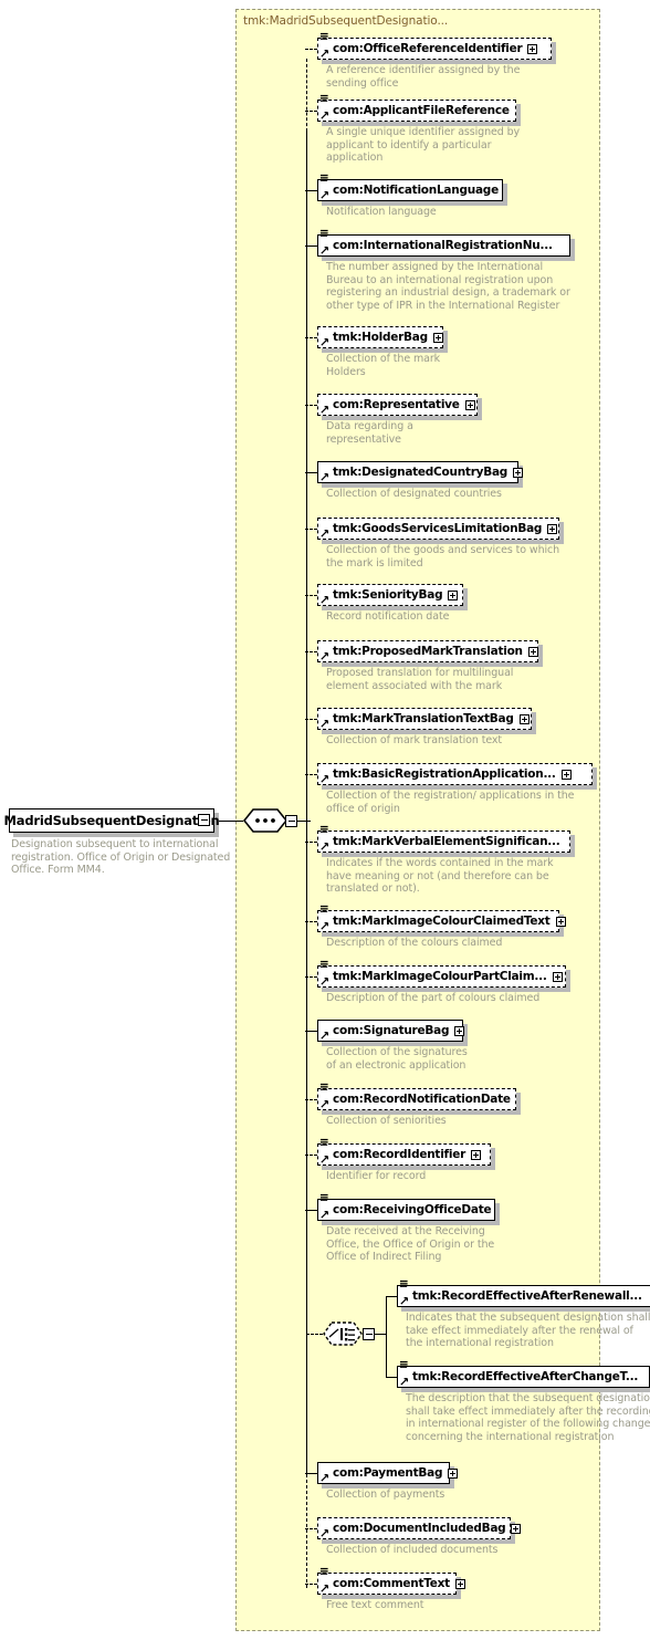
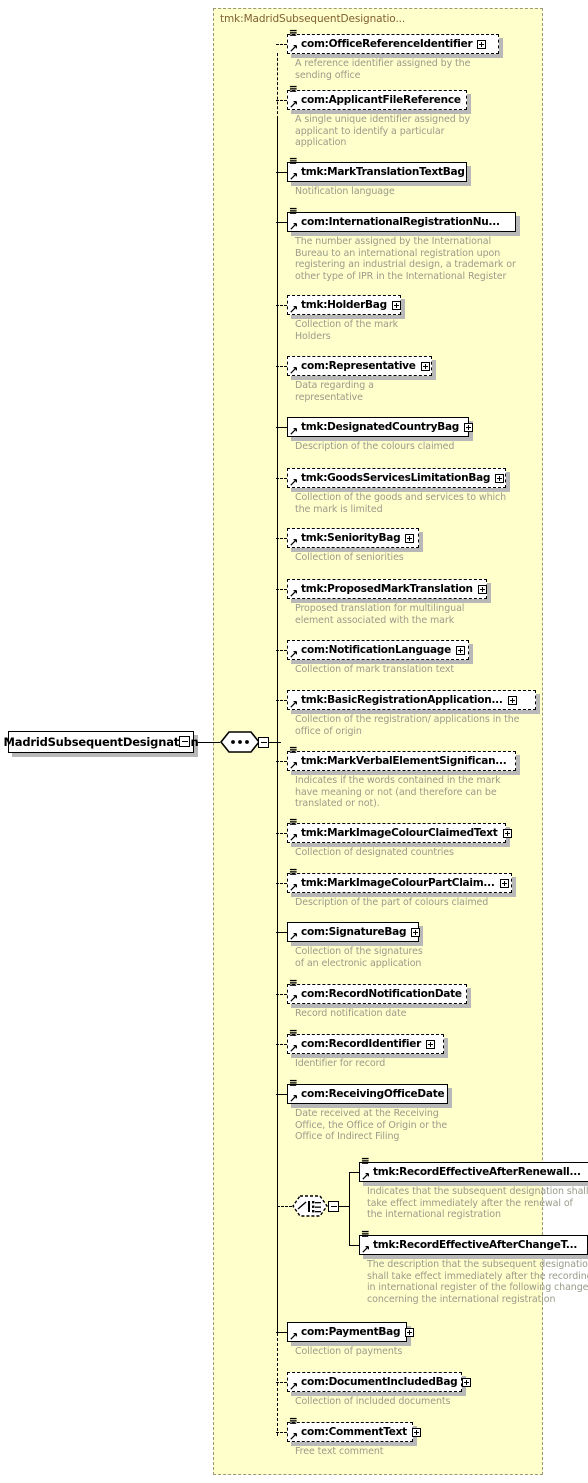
  tmk:MadridSubsequentDesignatio...
  MadridSubsequentDesignatn
- Designation subsequent to international
- registration. Office of Origin or Designated
- Office. Form MM4.
  com:OfficeReferenceIdentifier
  A reference identifier assigned by the
  sending office
  com:ApplicantFileReference
  A single unique identifier assigned by
  applicant to identify a particular
  application
- com:NotificationLanguage
+ tmk:MarkTranslationTextBag
  Notification language
  com:InternationalRegistrationNu...
  The number assigned by the International
  Bureau to an international registration upon
  registering an industrial design, a trademark or
  other type of IPR in the International Register
  tmk:HolderBag
  Collection of the mark
  Holders
  com:Representative
  Data regarding a
  representative
  tmk:DesignatedCountryBag
- Collection of designated countries
+ Description of the colours claimed
  tmk:GoodsServicesLimitationBag
  Collection of the goods and services to which
  the mark is limited
  tmk:SeniorityBag
- Record notification date
+ Collection of seniorities
  tmk:ProposedMarkTranslation
  Proposed translation for multilingual
  element associated with the mark
- tmk:MarkTranslationTextBag
+ com:NotificationLanguage
  Collection of mark translation text
  tmk:BasicRegistrationApplication...
  Collection of the registration/ applications in the
  office of origin
  tmk:MarkVerbalElementSignifican...
  Indicates if the words contained in the mark
  have meaning or not (and therefore can be
  translated or not).
  tmk:MarkImageColourClaimedText
- Description of the colours claimed
+ Collection of designated countries
  tmk:MarkImageColourPartClaim...
  Description of the part of colours claimed
  com:SignatureBag
  Collection of the signatures
  of an electronic application
  com:RecordNotificationDate
- Collection of seniorities
+ Record notification date
  com:RecordIdentifier
  Identifier for record
  com:ReceivingOfficeDate
  Date received at the Receiving
  Office, the Office of Origin or the
  Office of Indirect Filing
  com:PaymentBag
  Collection of payments
  com:DocumentIncludedBag
  Collection of included documents
  com:CommentText
  Free text comment
  tmk:RecordEffectiveAfterRenewall...
  Indicates that the subsequent designation shall
  take effect immediately after the renewal of
  the international registration
  tmk:RecordEffectiveAfterChangeT...
  The description that the subsequent designatio
  shall take effect immediately after the recordin
  in international register of the following change
  concerning the international registration
